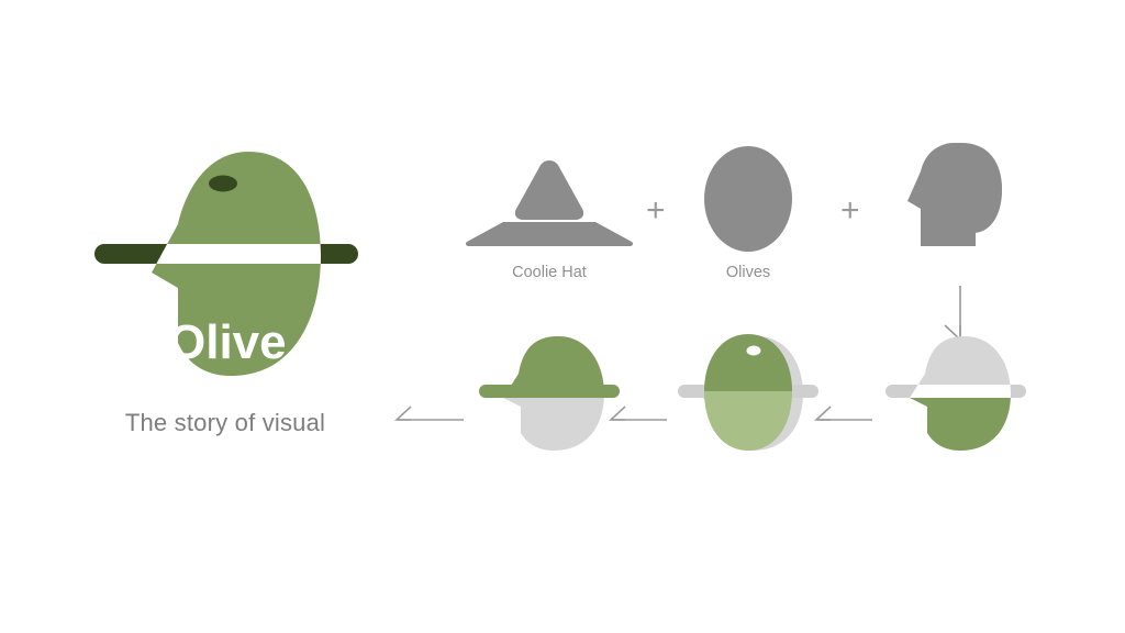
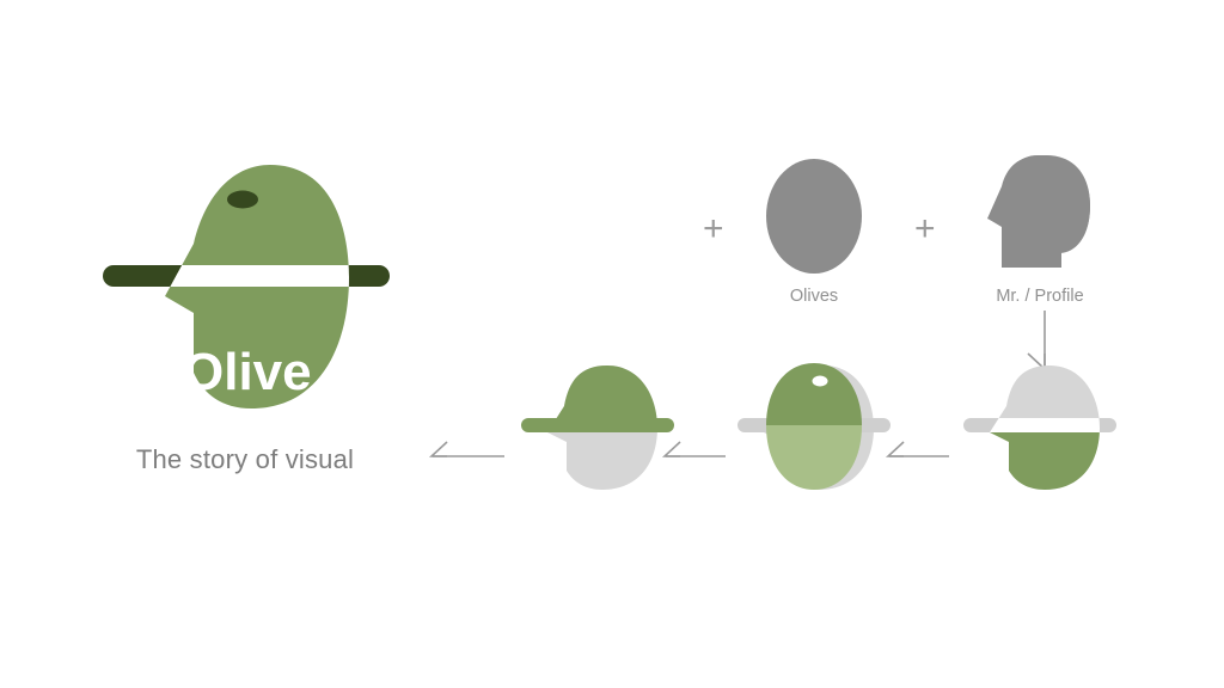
  Olive
  The story of visual
- Coolie Hat
  +
  Olives
  +
+ Mr. / Profile
